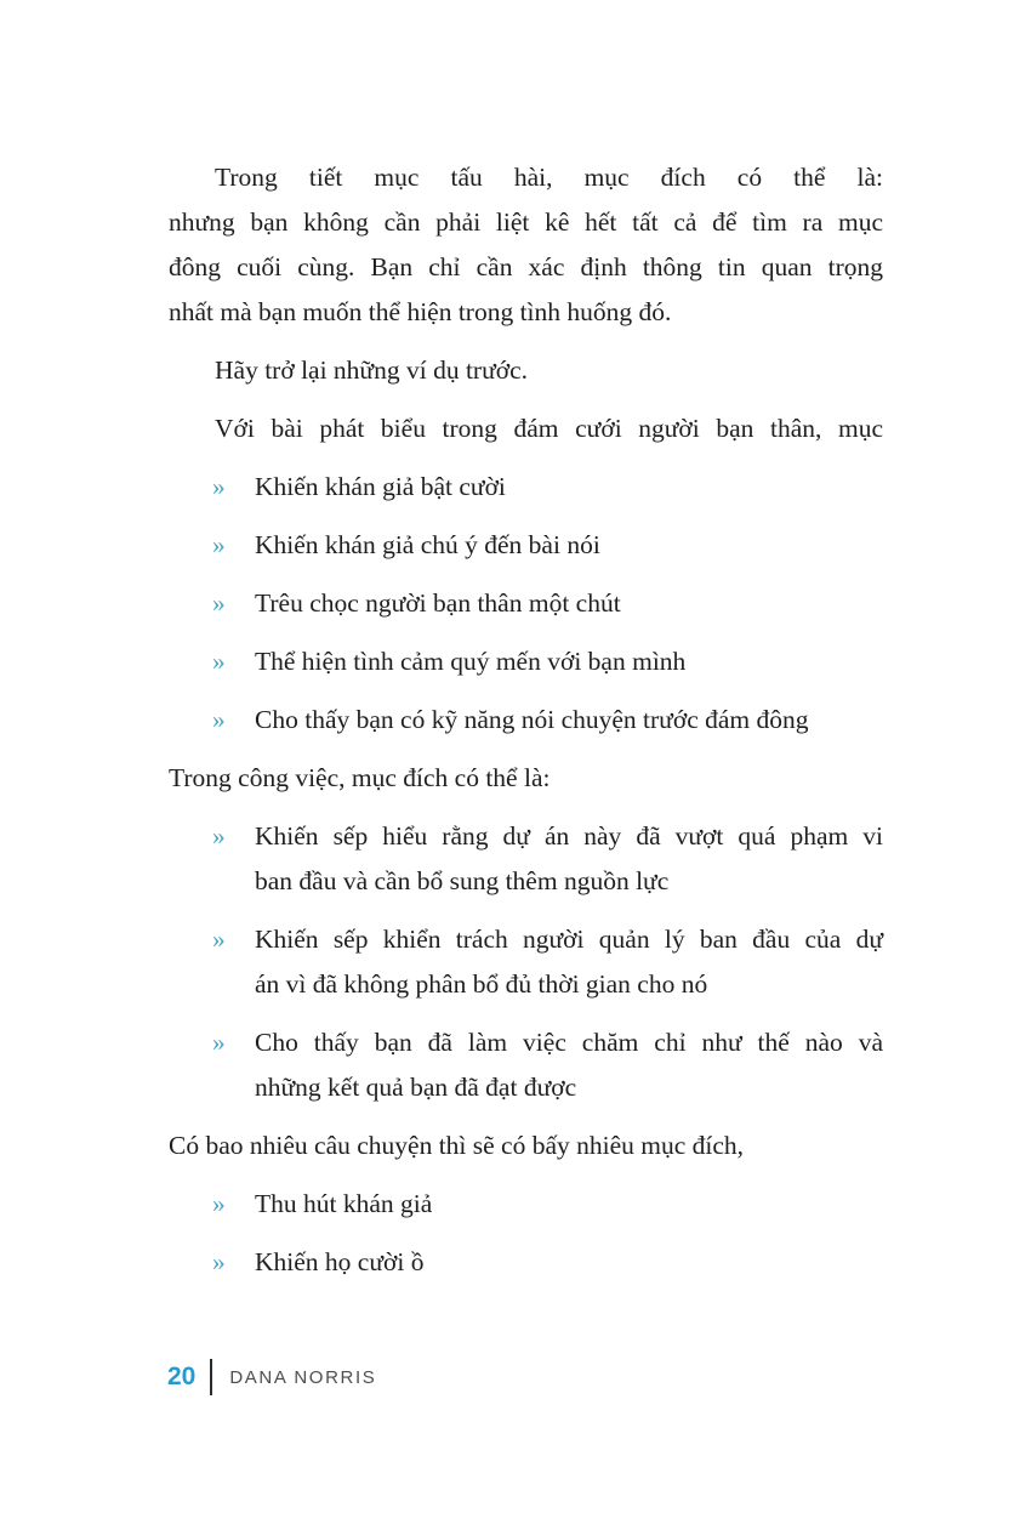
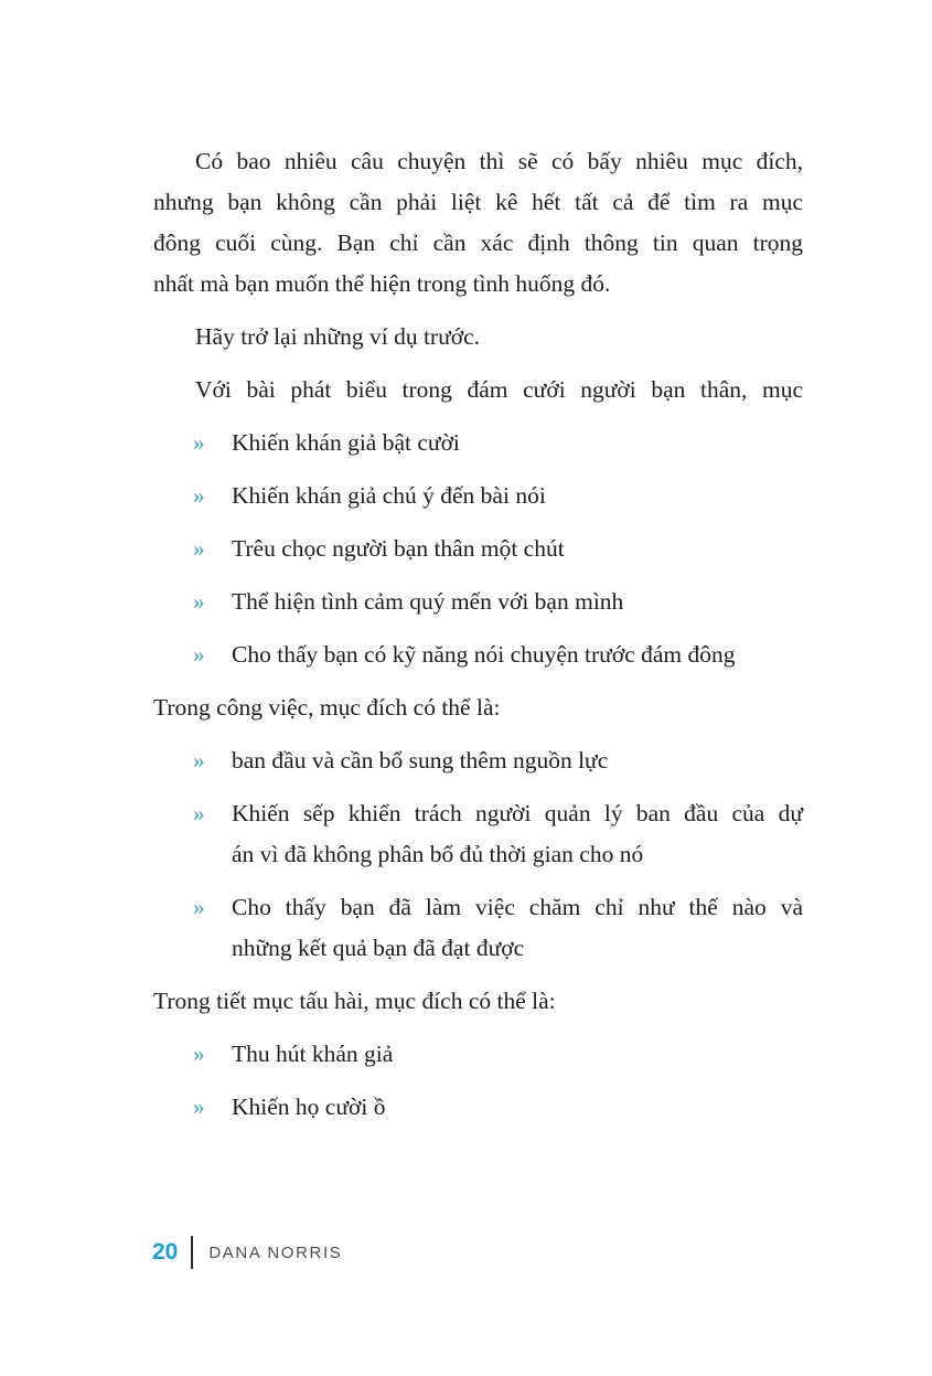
- Trong tiết mục tấu hài, mục đích có thể là:
+ Có bao nhiêu câu chuyện thì sẽ có bấy nhiêu mục đích,
  nhưng bạn không cần phải liệt kê hết tất cả để tìm ra mục
  đông cuối cùng. Bạn chỉ cần xác định thông tin quan trọng
  nhất mà bạn muốn thể hiện trong tình huống đó.
  Hãy trở lại những ví dụ trước.
  Với bài phát biểu trong đám cưới người bạn thân, mục
  »
  Khiến khán giả bật cười
  »
  Khiến khán giả chú ý đến bài nói
  »
  Trêu chọc người bạn thân một chút
  »
  Thể hiện tình cảm quý mến với bạn mình
  »
  Cho thấy bạn có kỹ năng nói chuyện trước đám đông
  Trong công việc, mục đích có thể là:
  »
- Khiến sếp hiểu rằng dự án này đã vượt quá phạm vi
  ban đầu và cần bổ sung thêm nguồn lực
  »
  Khiến sếp khiển trách người quản lý ban đầu của dự
  án vì đã không phân bổ đủ thời gian cho nó
  »
  Cho thấy bạn đã làm việc chăm chỉ như thế nào và
  những kết quả bạn đã đạt được
- Có bao nhiêu câu chuyện thì sẽ có bấy nhiêu mục đích,
+ Trong tiết mục tấu hài, mục đích có thể là:
  »
  Thu hút khán giả
  »
  Khiến họ cười ồ
  20
  DANA NORRIS
